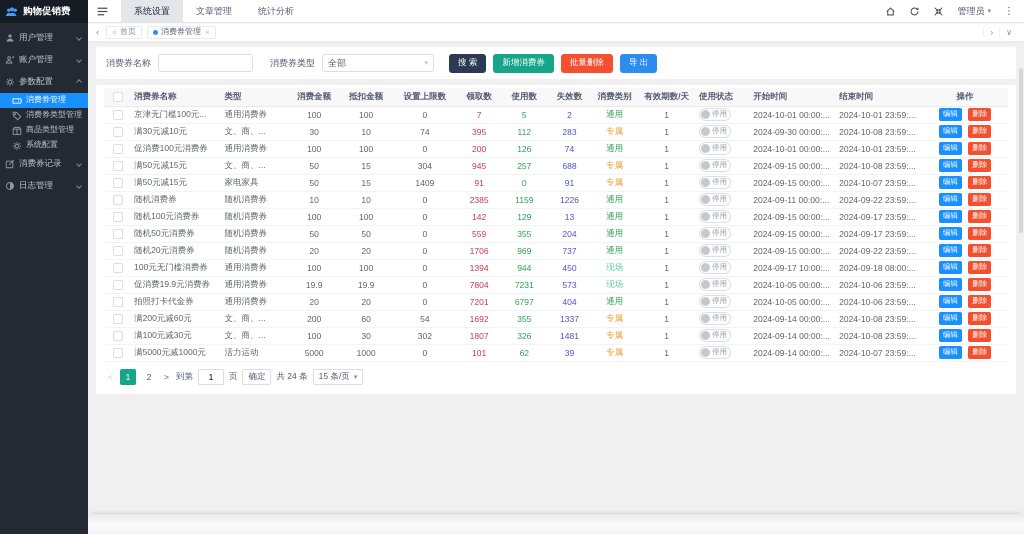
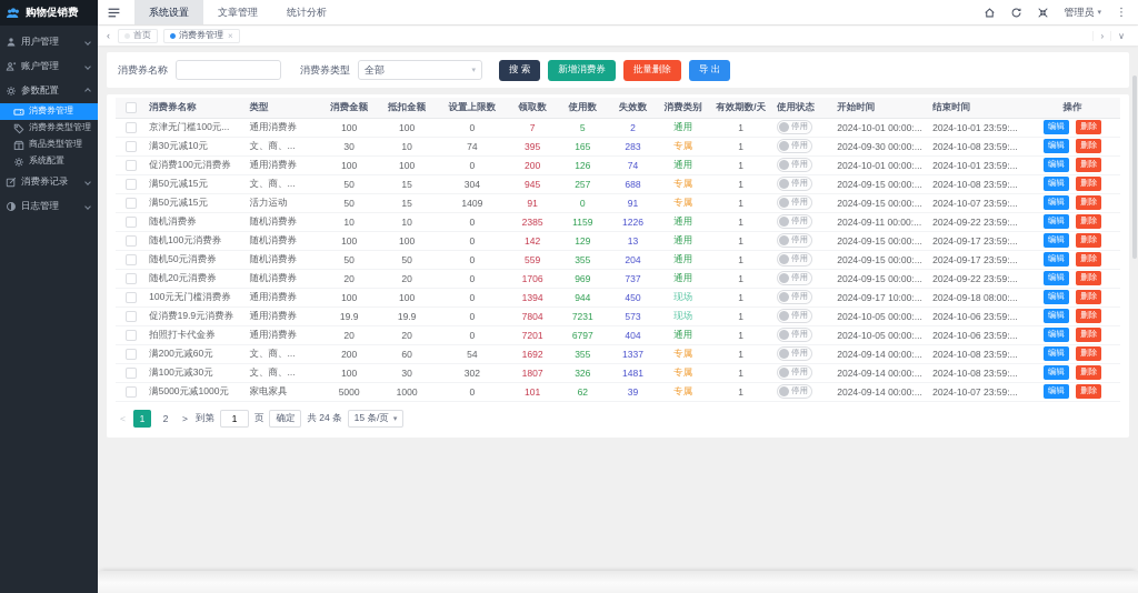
  购物促销费
  用户管理
  账户管理
  参数配置
  消费券管理
  消费券类型管理
  商品类型管理
  系统配置
  消费券记录
  日志管理
  系统设置
  文章管理
  统计分析
  管理员
  ⋮
  ‹
  首页
  消费券管理
  ×
  ›
  ∨
  消费券名称
  消费券类型
  全部
  搜 索
  新增消费券
  批量删除
  导 出
  	消费券名称	类型	消费金额	抵扣金额	设置上限数	领取数	使用数	失效数	消费类别	有效期数/天	使用状态	开始时间	结束时间	操作
  	京津无门槛100元...	通用消费券	100	100	0	7	5	2	通用	1	停用	2024-10-01 00:00:...	2024-10-01 23:59:...	编辑 删除
- 	满30元减10元	文、商、...	30	10	74	395	112	283	专属	1	停用	2024-09-30 00:00:...	2024-10-08 23:59:...	编辑 删除
+ 	满30元减10元	文、商、...	30	10	74	395	165	283	专属	1	停用	2024-09-30 00:00:...	2024-10-08 23:59:...	编辑 删除
  	促消费100元消费券	通用消费券	100	100	0	200	126	74	通用	1	停用	2024-10-01 00:00:...	2024-10-01 23:59:...	编辑 删除
  	满50元减15元	文、商、...	50	15	304	945	257	688	专属	1	停用	2024-09-15 00:00:...	2024-10-08 23:59:...	编辑 删除
- 	满50元减15元	家电家具	50	15	1409	91	0	91	专属	1	停用	2024-09-15 00:00:...	2024-10-07 23:59:...	编辑 删除
+ 	满50元减15元	活力运动	50	15	1409	91	0	91	专属	1	停用	2024-09-15 00:00:...	2024-10-07 23:59:...	编辑 删除
  	随机消费券	随机消费券	10	10	0	2385	1159	1226	通用	1	停用	2024-09-11 00:00:...	2024-09-22 23:59:...	编辑 删除
  	随机100元消费券	随机消费券	100	100	0	142	129	13	通用	1	停用	2024-09-15 00:00:...	2024-09-17 23:59:...	编辑 删除
  	随机50元消费券	随机消费券	50	50	0	559	355	204	通用	1	停用	2024-09-15 00:00:...	2024-09-17 23:59:...	编辑 删除
  	随机20元消费券	随机消费券	20	20	0	1706	969	737	通用	1	停用	2024-09-15 00:00:...	2024-09-22 23:59:...	编辑 删除
  	100元无门槛消费券	通用消费券	100	100	0	1394	944	450	现场	1	停用	2024-09-17 10:00:...	2024-09-18 08:00:...	编辑 删除
  	促消费19.9元消费券	通用消费券	19.9	19.9	0	7804	7231	573	现场	1	停用	2024-10-05 00:00:...	2024-10-06 23:59:...	编辑 删除
  	拍照打卡代金券	通用消费券	20	20	0	7201	6797	404	通用	1	停用	2024-10-05 00:00:...	2024-10-06 23:59:...	编辑 删除
  	满200元减60元	文、商、...	200	60	54	1692	355	1337	专属	1	停用	2024-09-14 00:00:...	2024-10-08 23:59:...	编辑 删除
  	满100元减30元	文、商、...	100	30	302	1807	326	1481	专属	1	停用	2024-09-14 00:00:...	2024-10-08 23:59:...	编辑 删除
- 	满5000元减1000元	活力运动	5000	1000	0	101	62	39	专属	1	停用	2024-09-14 00:00:...	2024-10-07 23:59:...	编辑 删除
+ 	满5000元减1000元	家电家具	5000	1000	0	101	62	39	专属	1	停用	2024-09-14 00:00:...	2024-10-07 23:59:...	编辑 删除
  <
  1
  2
  >
  到第
  1
  页
  确定
  共 24 条
  15 条/页
